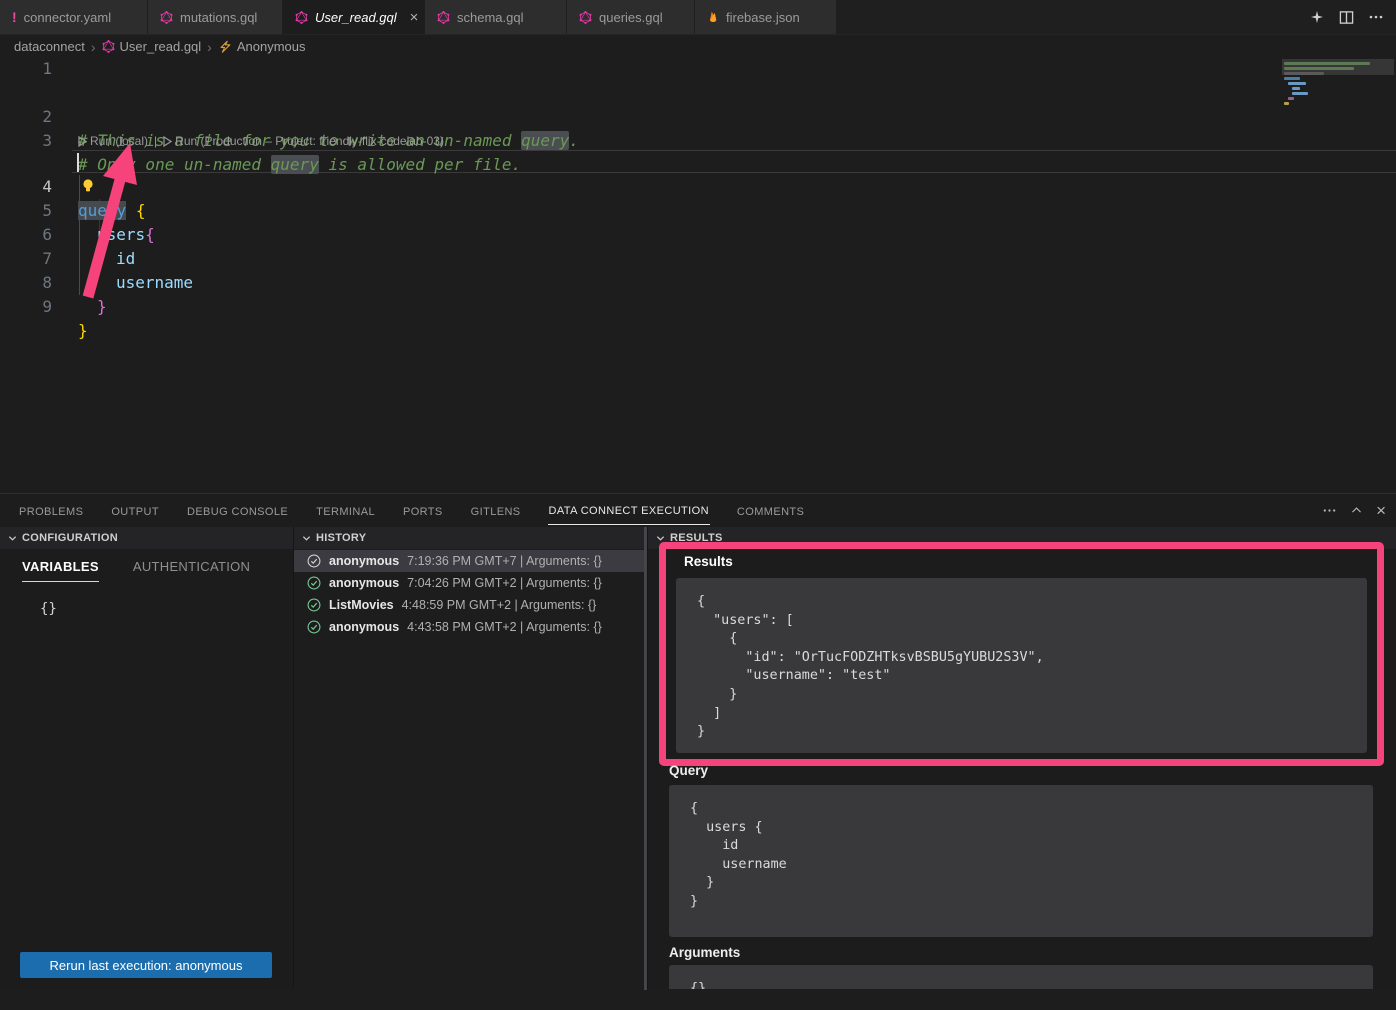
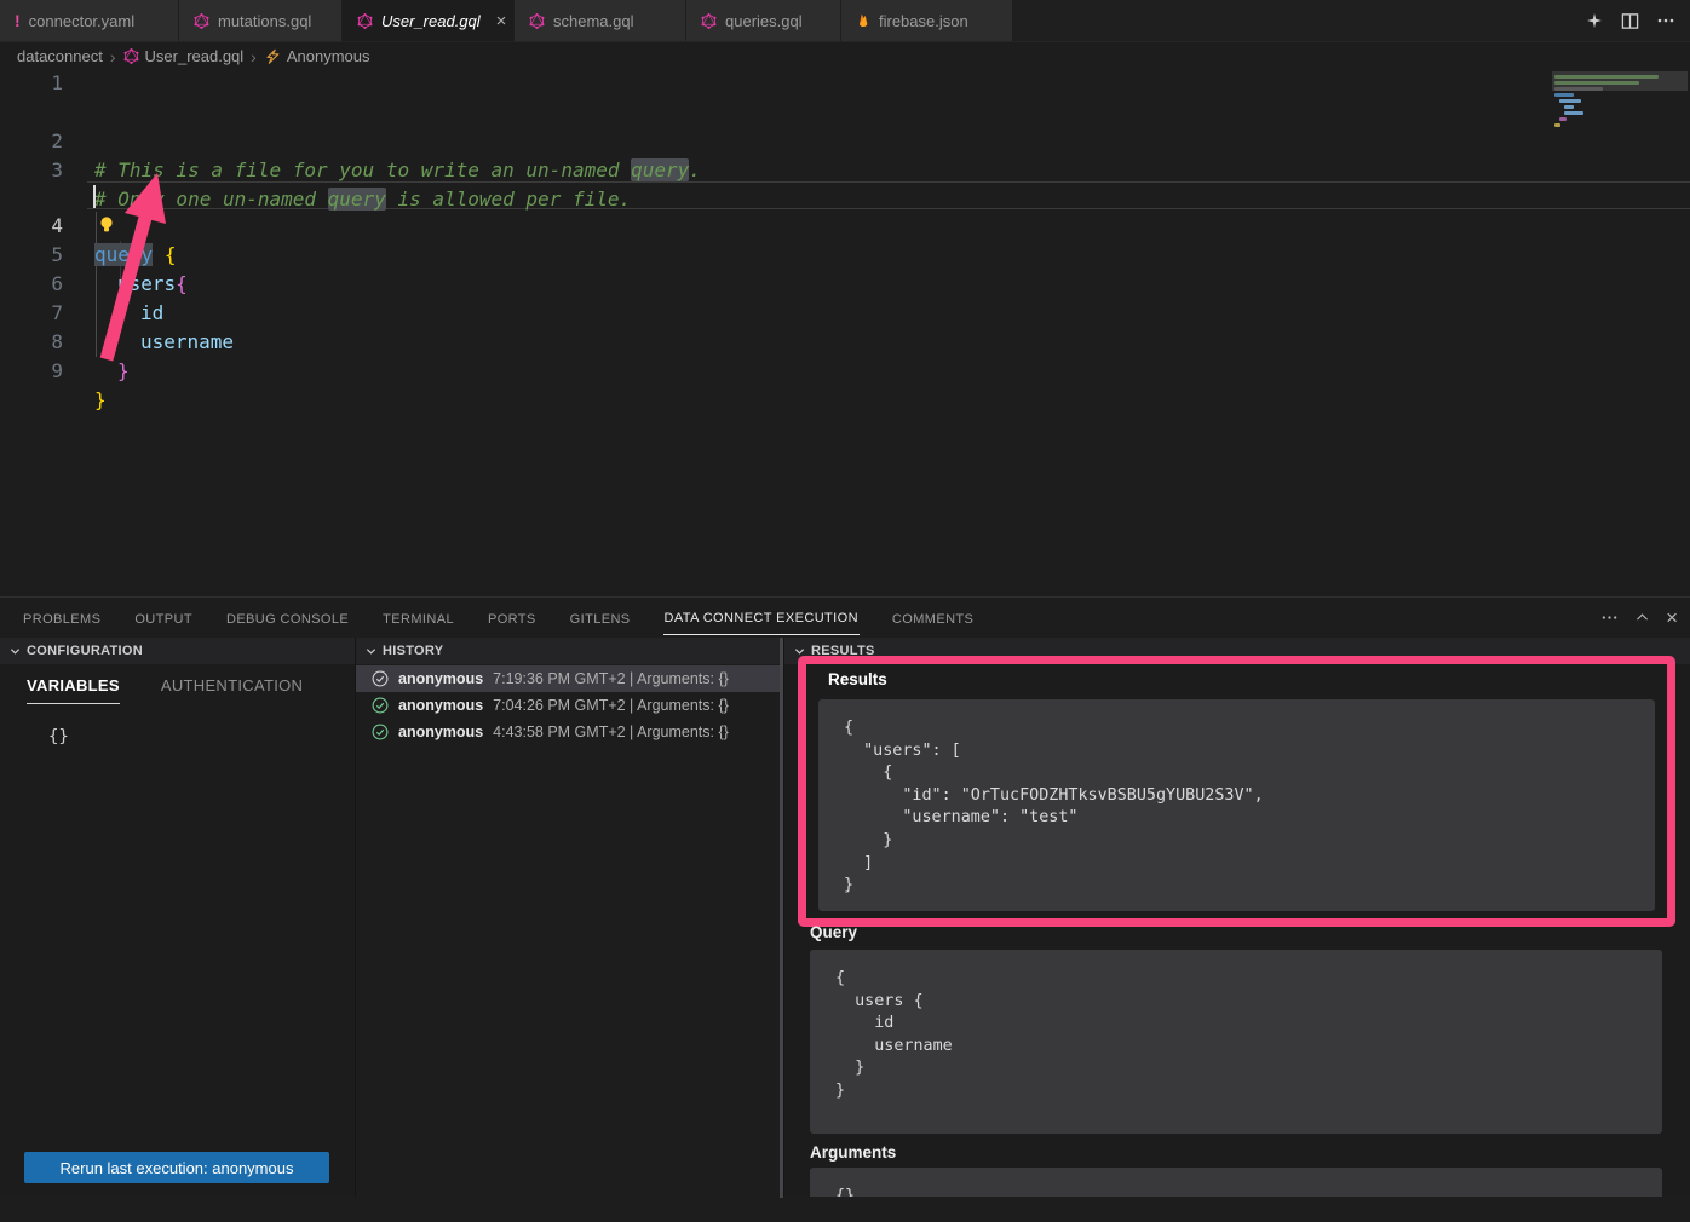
  !
  connector.yaml
  mutations.gql
  User_read.gql
  ×
  schema.gql
  queries.gql
  firebase.json
  dataconnect
  ›
  User_read.gql
  ›
  Anonymous
  1
  2
  # This is a file for you to write an un-named query.
  3
  # On one un-named query is allowed per file.
- Run (local)
- |
- Run (Production – Project: friendly-flix-codelab-03)
  4
  quey {
  5
  sers{
  6
  id
  7
  username
  8
  }
  9
  }
  PROBLEMS
  OUTPUT
  DEBUG CONSOLE
  TERMINAL
  PORTS
  GITLENS
  DATA CONNECT EXECUTION
  COMMENTS
  ×
  CONFIGURATION
  VARIABLES
  AUTHENTICATION
  {}
  Rerun last execution: anonymous
  HISTORY
  anonymous
- 7:19:36 PM GMT+7 | Arguments: {}
+ 7:19:36 PM GMT+2 | Arguments: {}
  anonymous
  7:04:26 PM GMT+2 | Arguments: {}
- ListMovies
- 4:48:59 PM GMT+2 | Arguments: {}
  anonymous
  4:43:58 PM GMT+2 | Arguments: {}
  RESULTS
  Results
  {
  "users": [
  {
  "id": "OrTucFODZHTksvBSBU5gYUBU2S3V",
  "username": "test"
  }
  ]
  }
  Query
  {
  users {
  id
  username
  }
  }
  Arguments
  {}
